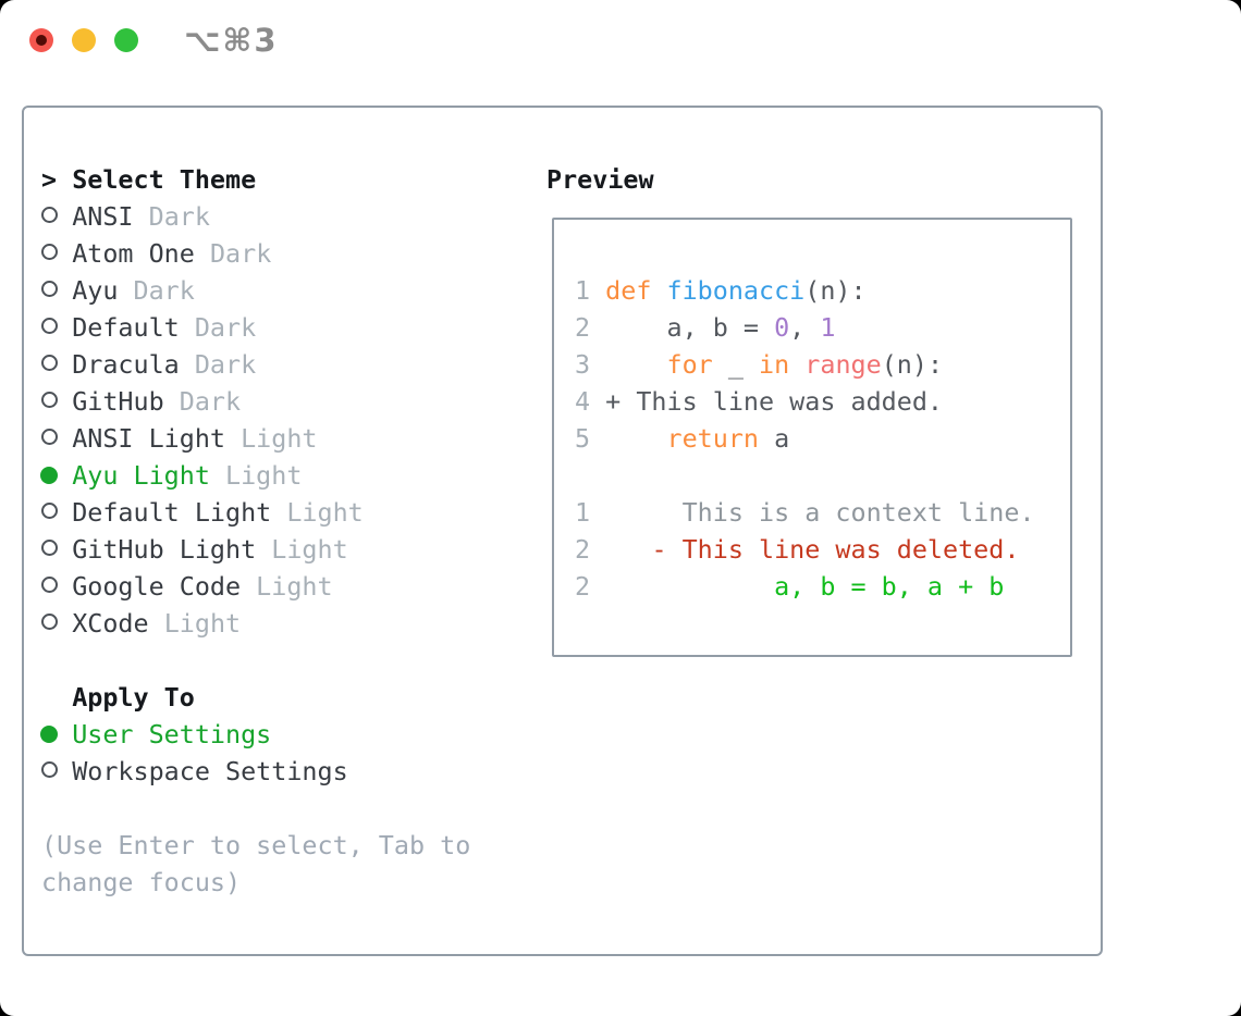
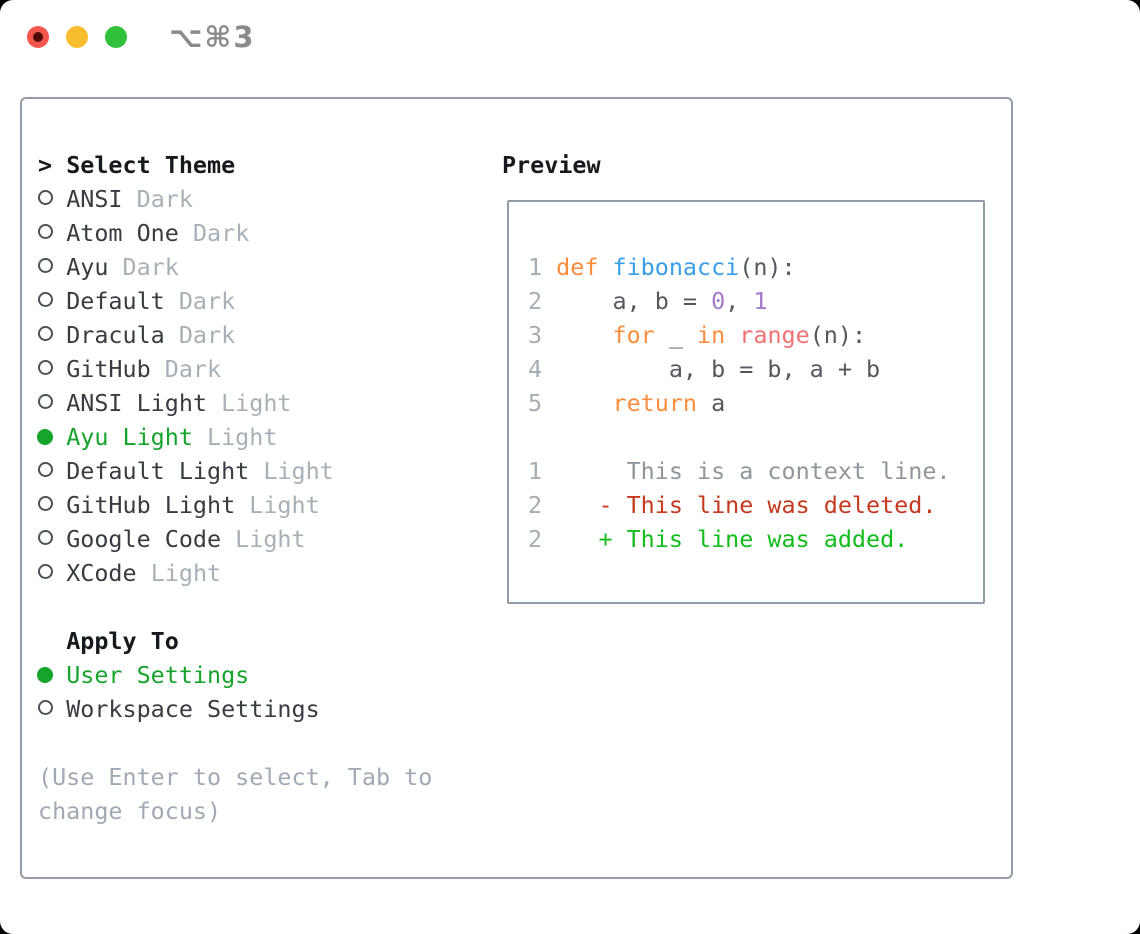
  ⌥⌘3
  > Select Theme
  ANSI Dark
  Atom One Dark
  Ayu Dark
  Default Dark
  Dracula Dark
  GitHub Dark
  ANSI Light Light
  Ayu Light Light
  Default Light Light
  GitHub Light Light
  Google Code Light
  XCode Light
  Apply To
  User Settings
  Workspace Settings
  (Use Enter to select, Tab to
  change focus)
  Preview
  1 def fibonacci(n):
  2 a, b = 0, 1
  3 for _ in range(n):
- 4 + This line was added.
+ 4 a, b = b, a + b
  5 return a
  1 This is a context line.
  2 - This line was deleted.
- 2 a, b = b, a + b
+ 2 + This line was added.
